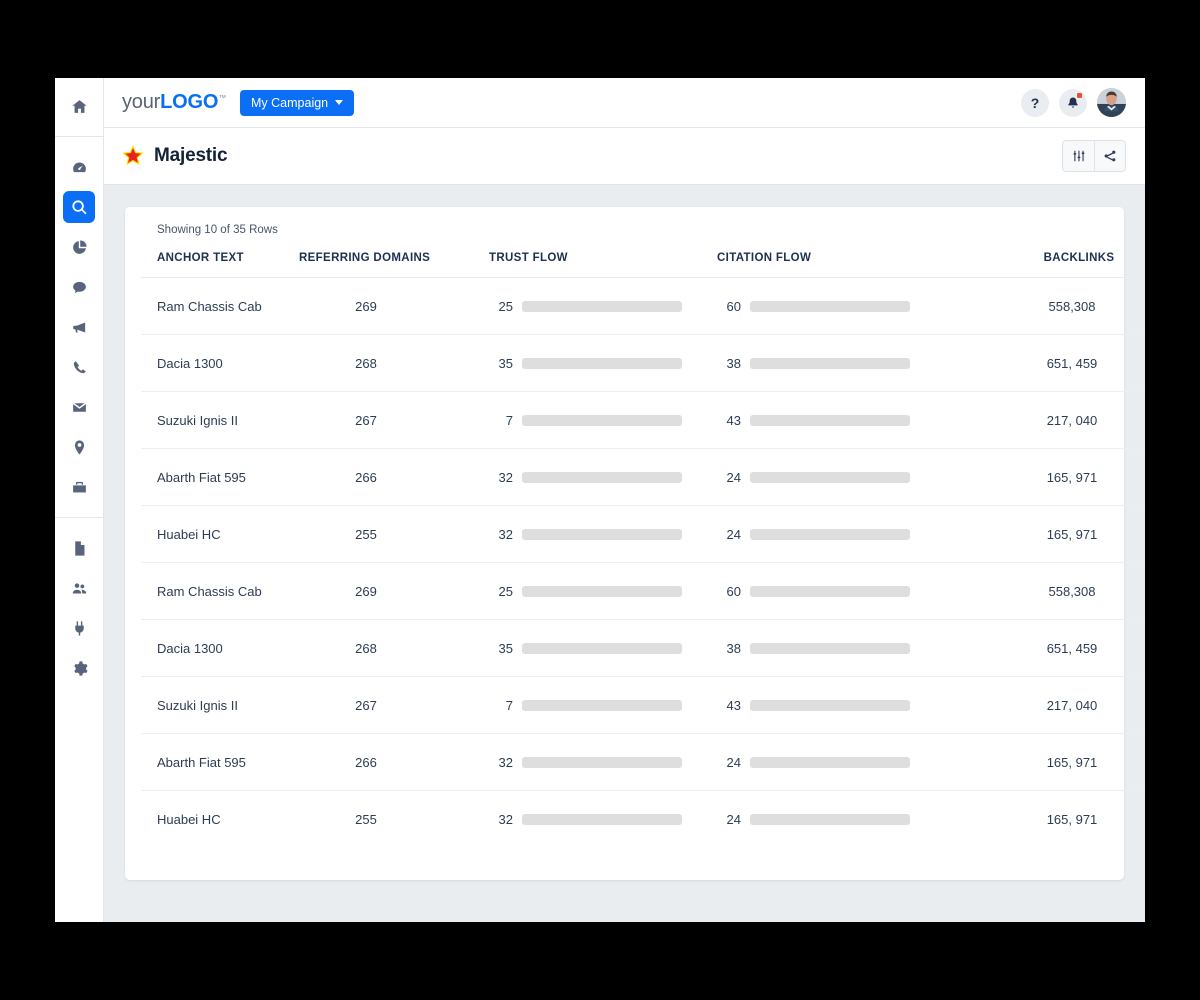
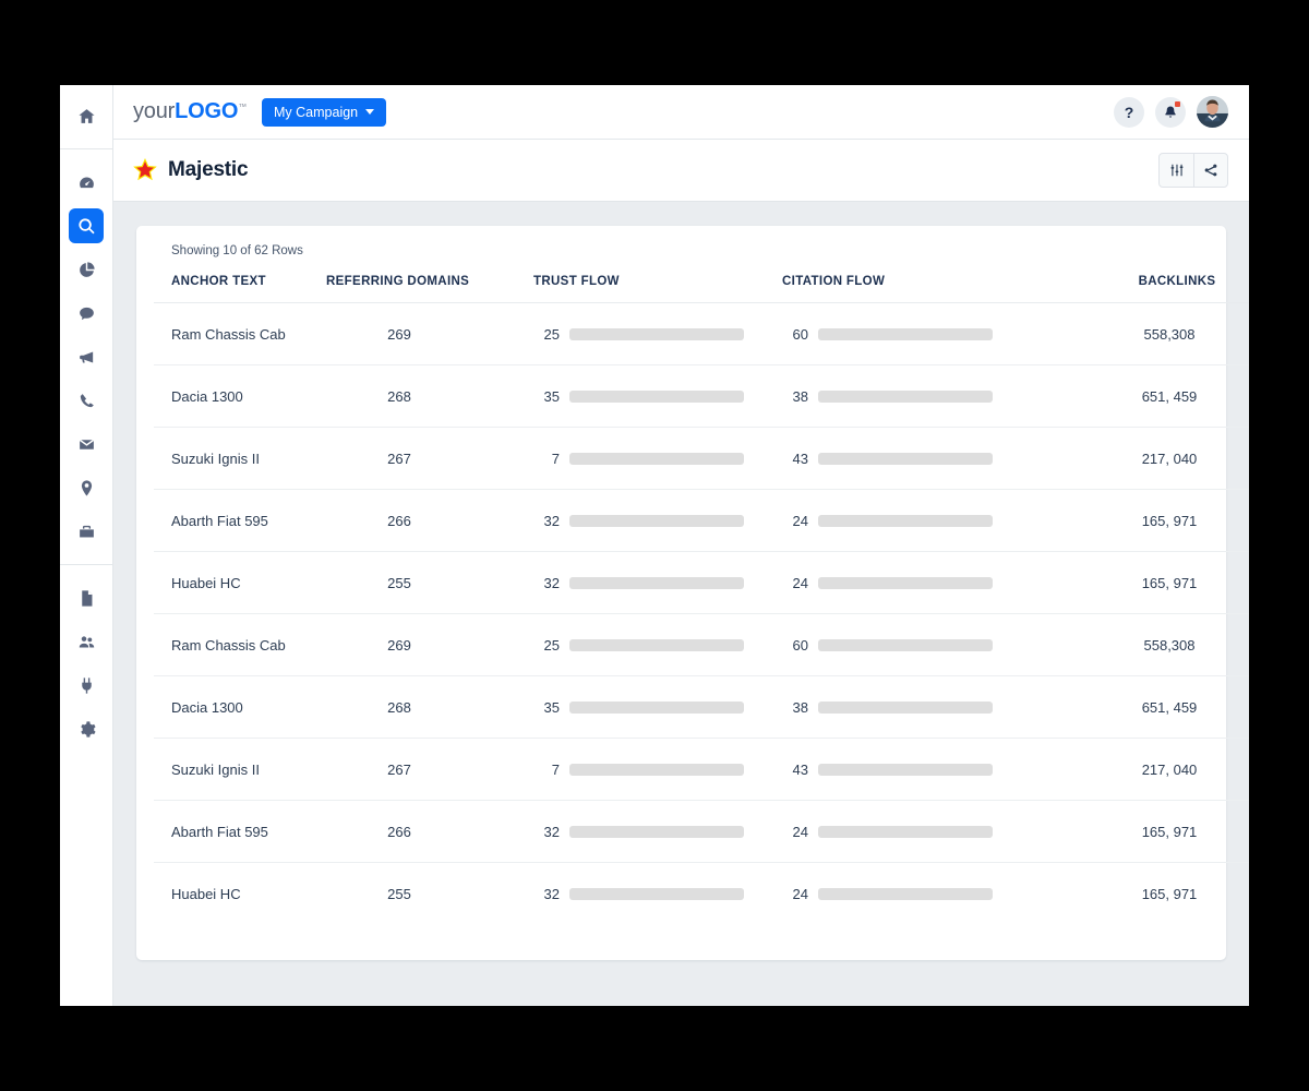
  yourLOGO™
  My Campaign
  ?
  Majestic
- Showing 10 of 35 Rows
+ Showing 10 of 62 Rows
  ANCHOR TEXT	REFERRING DOMAINS	TRUST FLOW	CITATION FLOW	BACKLINKS
  Ram Chassis Cab	269	25	60	558,308
  Dacia 1300	268	35	38	651, 459
  Suzuki Ignis II	267	7	43	217, 040
  Abarth Fiat 595	266	32	24	165, 971
  Huabei HC	255	32	24	165, 971
  Ram Chassis Cab	269	25	60	558,308
  Dacia 1300	268	35	38	651, 459
  Suzuki Ignis II	267	7	43	217, 040
  Abarth Fiat 595	266	32	24	165, 971
  Huabei HC	255	32	24	165, 971
